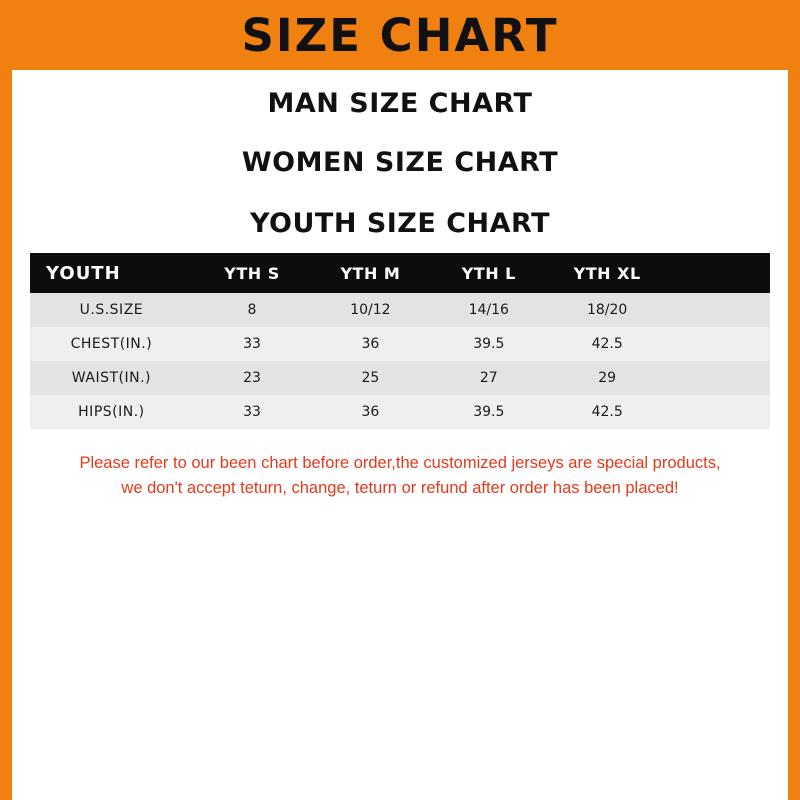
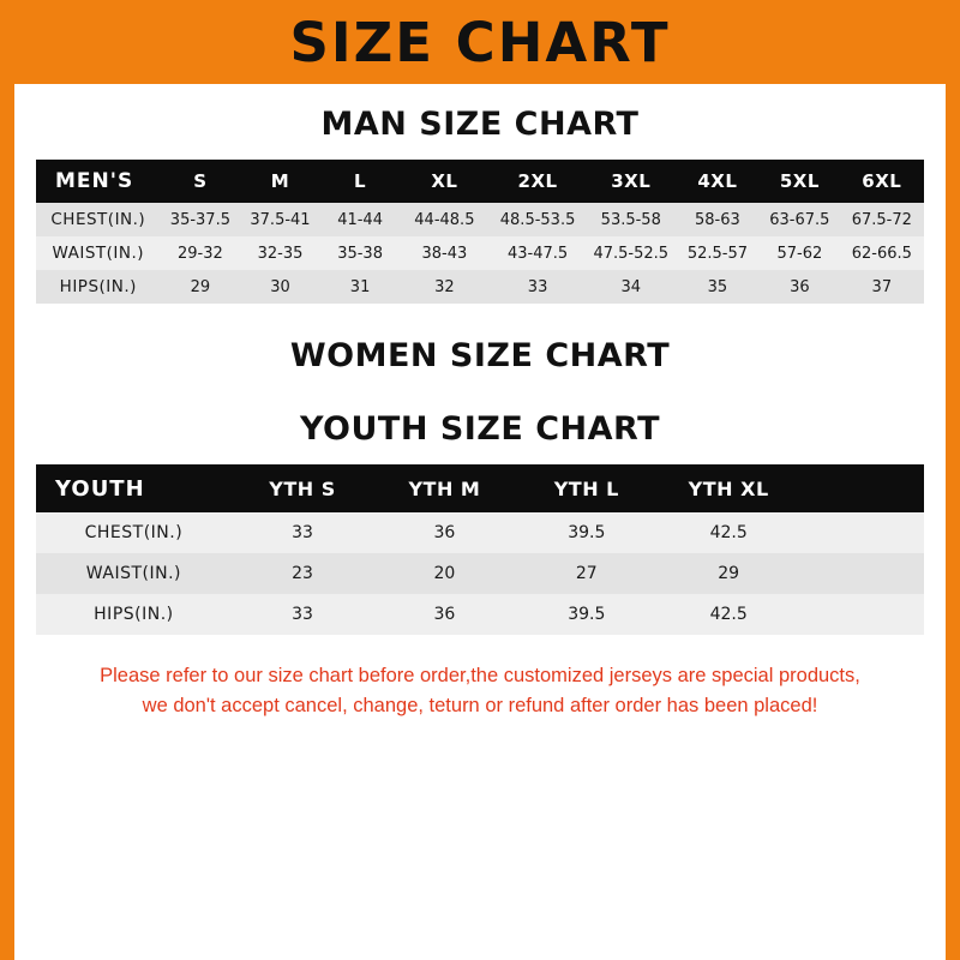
  SIZE CHART
  MAN SIZE CHART
+ MEN'S	S	M	L	XL	2XL	3XL	4XL	5XL	6XL
+ CHEST(IN.)	35-37.5	37.5-41	41-44	44-48.5	48.5-53.5	53.5-58	58-63	63-67.5	67.5-72
+ WAIST(IN.)	29-32	32-35	35-38	38-43	43-47.5	47.5-52.5	52.5-57	57-62	62-66.5
+ HIPS(IN.)	29	30	31	32	33	34	35	36	37
  WOMEN SIZE CHART
  YOUTH SIZE CHART
  YOUTH	YTH S	YTH M	YTH L	YTH XL
- U.S.SIZE	8	10/12	14/16	18/20
  CHEST(IN.)	33	36	39.5	42.5
- WAIST(IN.)	23	25	27	29
+ WAIST(IN.)	23	20	27	29
  HIPS(IN.)	33	36	39.5	42.5
- Please refer to our been chart before order,the customized jerseys are special products,
+ Please refer to our size chart before order,the customized jerseys are special products,
- we don't accept teturn, change, teturn or refund after order has been placed!
+ we don't accept cancel, change, teturn or refund after order has been placed!
